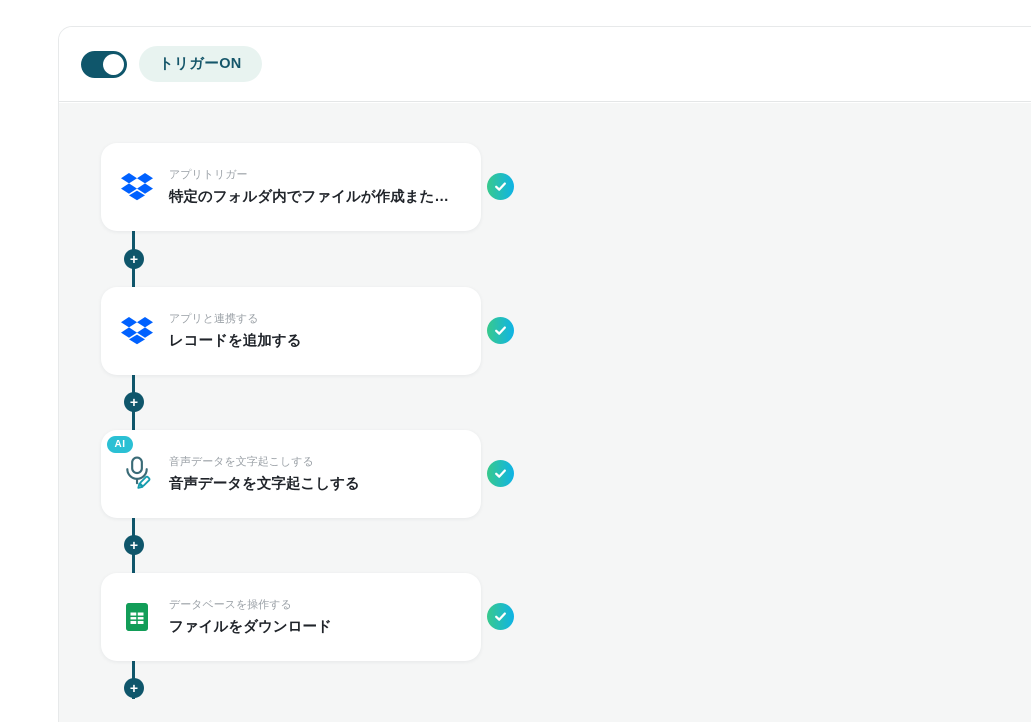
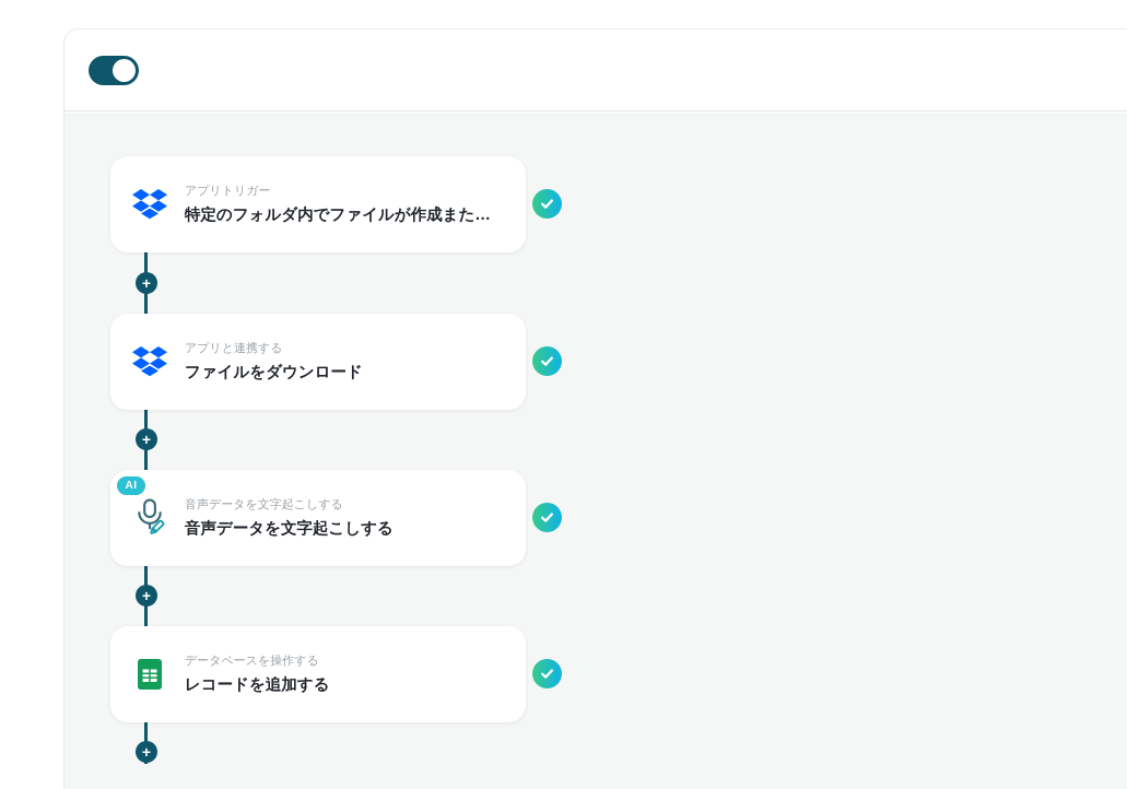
- トリガーON
  +
  +
  +
  +
  アプリトリガー
  特定のフォルダ内でファイルが作成また…
  アプリと連携する
- レコードを追加する
+ ファイルをダウンロード
  AI
  音声データを文字起こしする
  音声データを文字起こしする
  データベースを操作する
- ファイルをダウンロード
+ レコードを追加する
